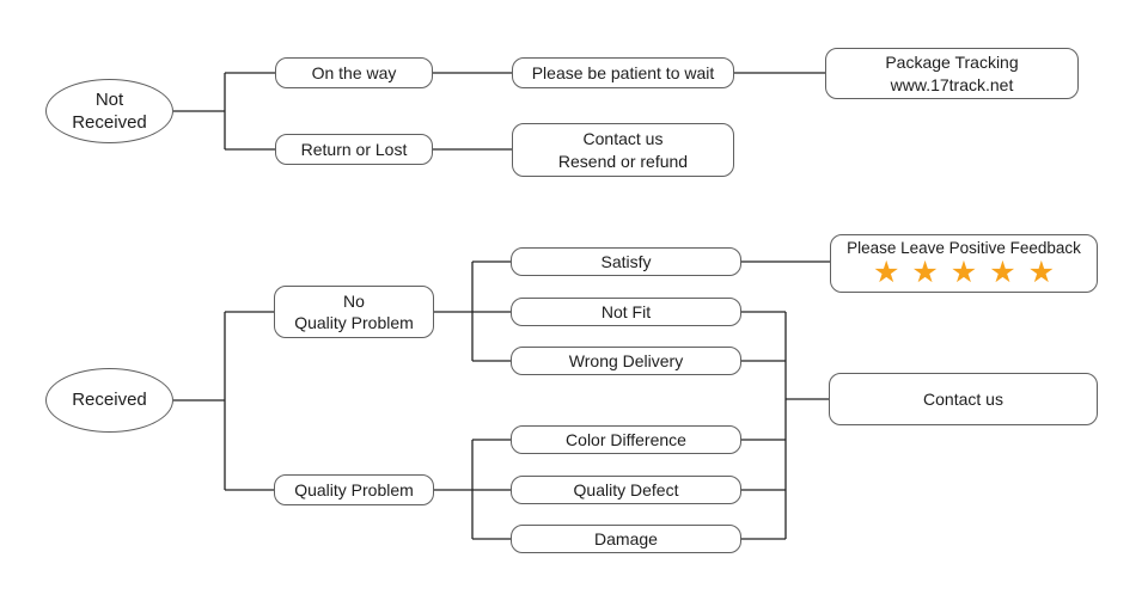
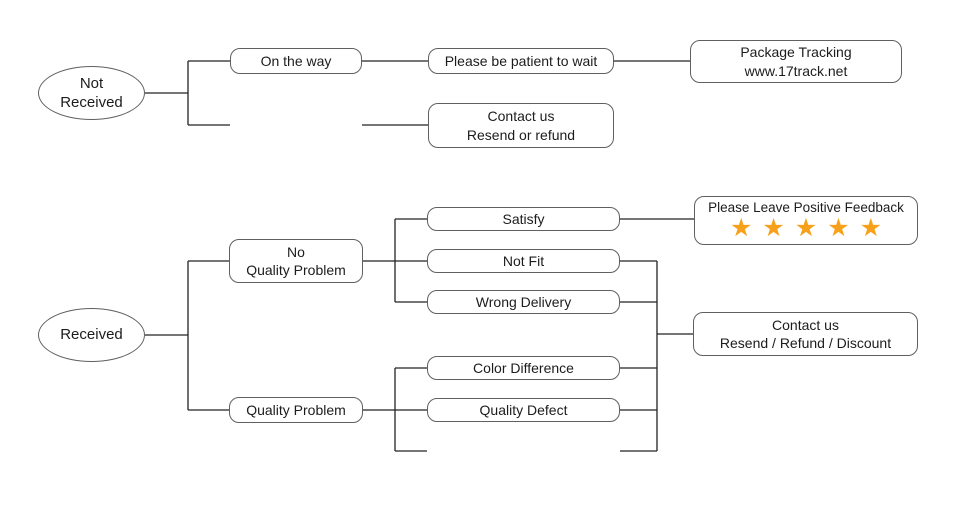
  Not
  Received
  On the way
- Return or Lost
  Please be patient to wait
  Package Tracking
  www.17track.net
  Contact us
  Resend or refund
  Received
  No
  Quality Problem
  Quality Problem
  Satisfy
  Not Fit
  Wrong Delivery
  Color Difference
  Quality Defect
- Damage
  Please Leave Positive Feedback
  ★★★★★
  Contact us
+ Resend / Refund / Discount
